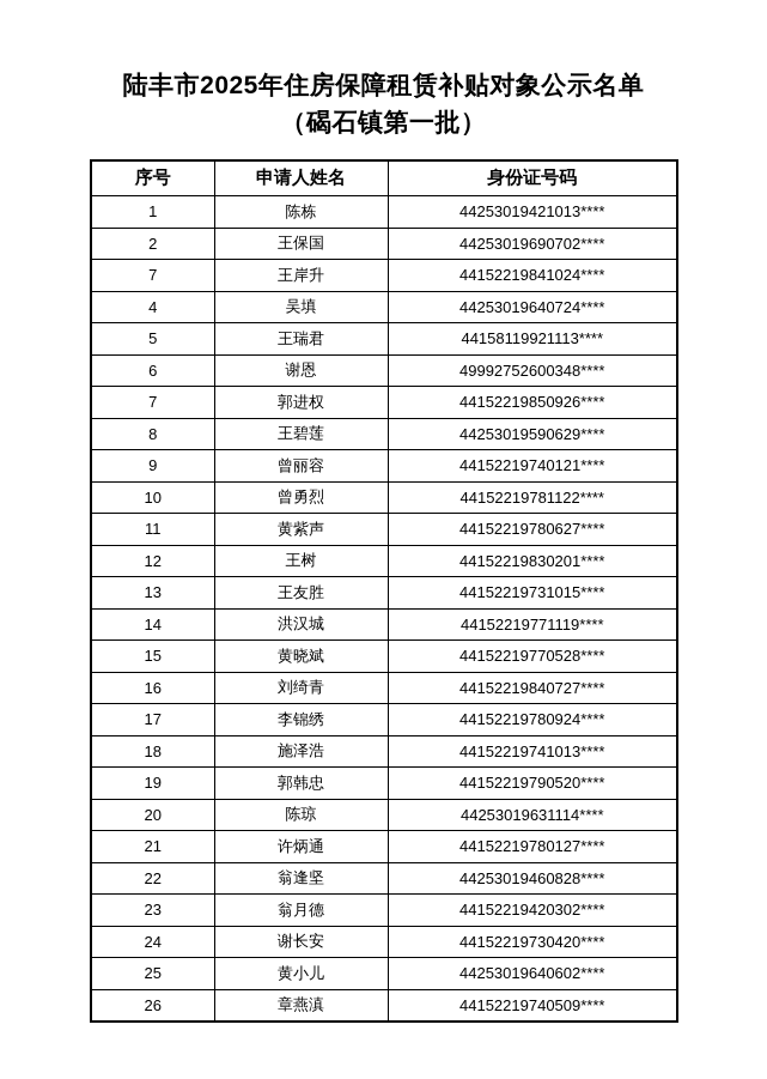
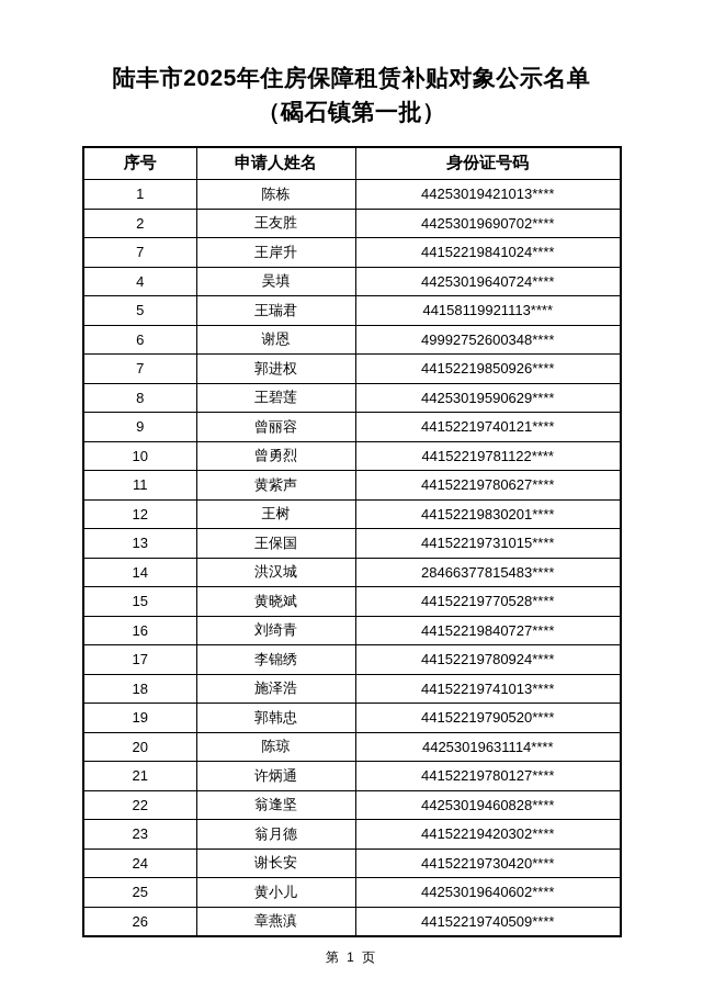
  陆丰市2025年住房保障租赁补贴对象公示名单
  （碣石镇第一批）
  序号	申请人姓名	身份证号码
  1	陈栋	44253019421013****
- 2	王保国	44253019690702****
+ 2	王友胜	44253019690702****
  7	王岸升	44152219841024****
  4	吴填	44253019640724****
  5	王瑞君	44158119921113****
  6	谢恩	49992752600348****
  7	郭进权	44152219850926****
  8	王碧莲	44253019590629****
  9	曾丽容	44152219740121****
  10	曾勇烈	44152219781122****
  11	黄紫声	44152219780627****
  12	王树	44152219830201****
- 13	王友胜	44152219731015****
+ 13	王保国	44152219731015****
- 14	洪汉城	44152219771119****
+ 14	洪汉城	28466377815483****
  15	黄晓斌	44152219770528****
  16	刘绮青	44152219840727****
  17	李锦绣	44152219780924****
  18	施泽浩	44152219741013****
  19	郭韩忠	44152219790520****
  20	陈琼	44253019631114****
  21	许炳通	44152219780127****
  22	翁逢坚	44253019460828****
  23	翁月德	44152219420302****
  24	谢长安	44152219730420****
  25	黄小儿	44253019640602****
  26	章燕滇	44152219740509****
+ 第 1 页
